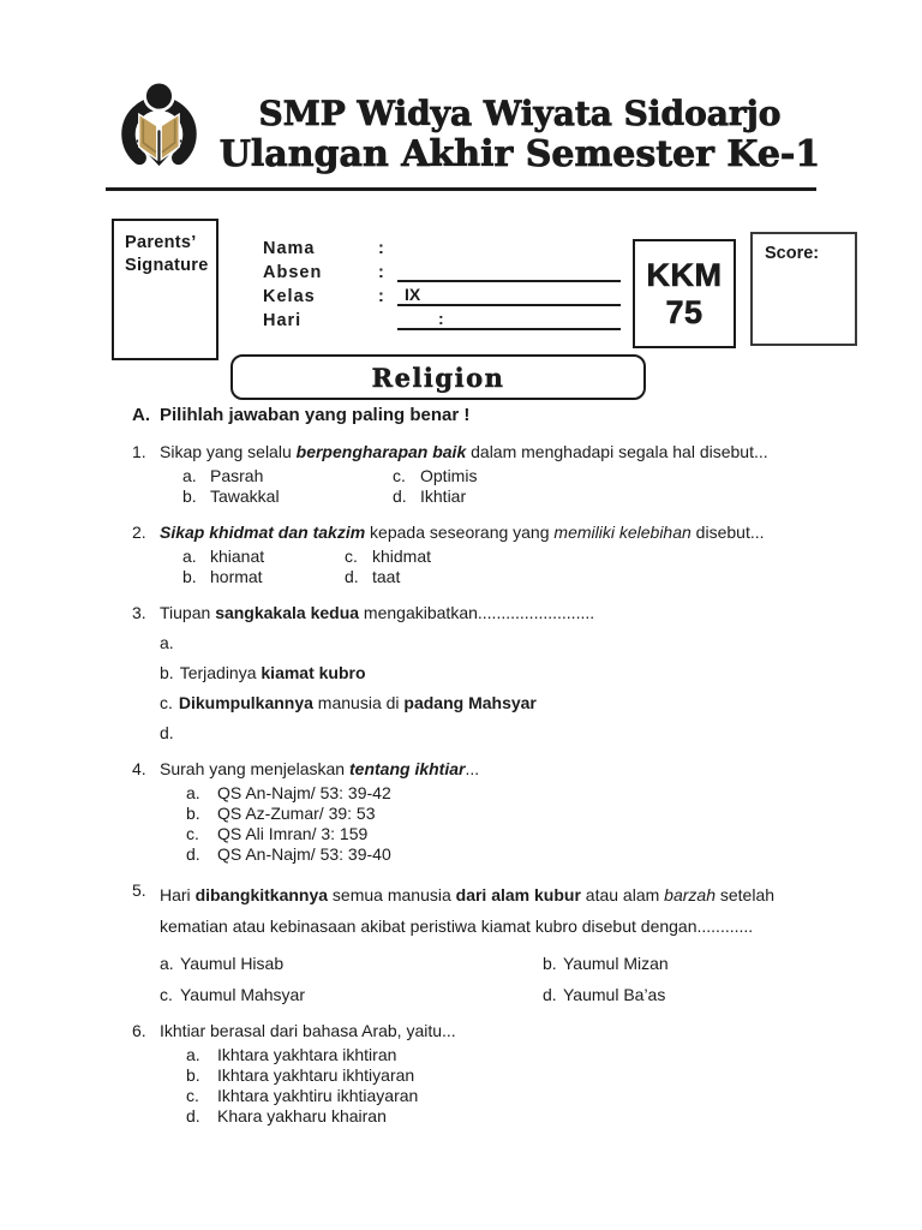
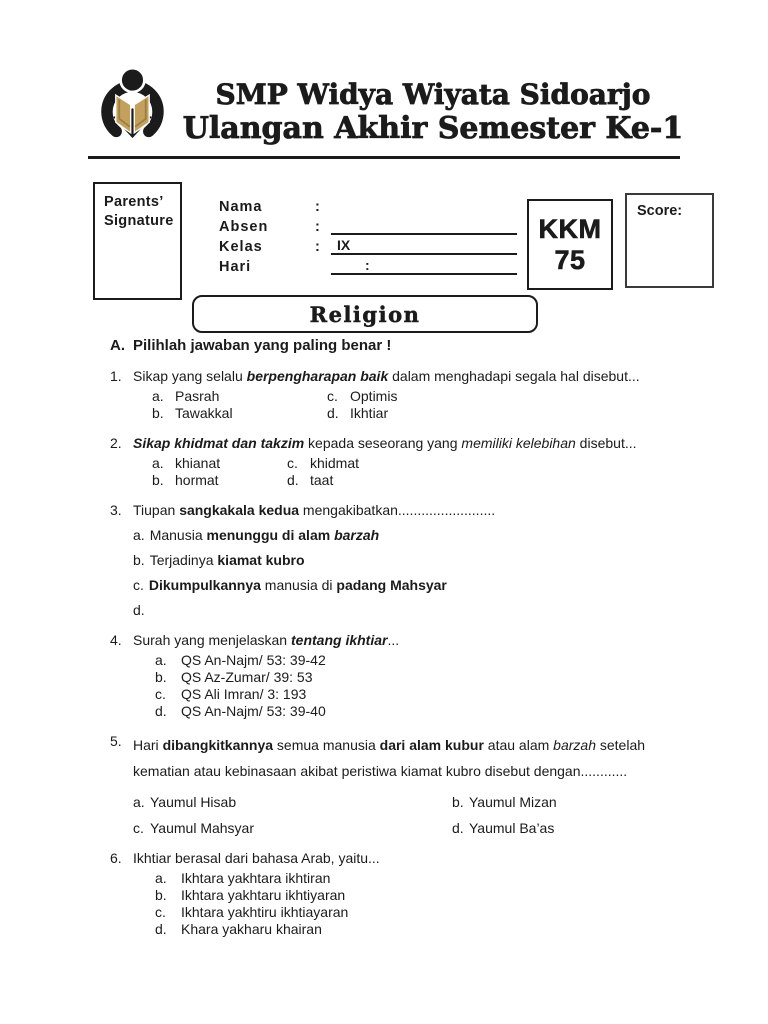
  SMP Widya Wiyata Sidoarjo
  Ulangan Akhir Semester Ke-1
  Parents’
  Signature
  Nama
  :
  Absen
  :
  Kelas
  :
  IX
  Hari
  :
  KKM
  75
  Score:
  Religion
  A.
  Pilihlah jawaban yang paling benar !
  1.
  Sikap yang selalu berpengharapan baik dalam menghadapi segala hal disebut...
  a.
  Pasrah
  b.
  Tawakkal
  c.
  Optimis
  d.
  Ikhtiar
  2.
  Sikap khidmat dan takzim kepada seseorang yang memiliki kelebihan disebut...
  a.
  khianat
  b.
  hormat
  c.
  khidmat
  d.
  taat
  3.
  Tiupan sangkakala kedua mengakibatkan.........................
  a.
+ Manusia menunggu di alam barzah
  b.
  Terjadinya kiamat kubro
  c.
  Dikumpulkannya manusia di padang Mahsyar
  d.
  4.
  Surah yang menjelaskan tentang ikhtiar...
  a.
  QS An-Najm/ 53: 39-42
  b.
  QS Az-Zumar/ 39: 53
  c.
- QS Ali Imran/ 3: 159
+ QS Ali Imran/ 3: 193
  d.
  QS An-Najm/ 53: 39-40
  5.
  Hari dibangkitkannya semua manusia dari alam kubur atau alam barzah setelah
  kematian atau kebinasaan akibat peristiwa kiamat kubro disebut dengan............
  a.
  Yaumul Hisab
  b.
  Yaumul Mizan
  c.
  Yaumul Mahsyar
  d.
  Yaumul Ba’as
  6.
  Ikhtiar berasal dari bahasa Arab, yaitu...
  a.
  Ikhtara yakhtara ikhtiran
  b.
  Ikhtara yakhtaru ikhtiyaran
  c.
  Ikhtara yakhtiru ikhtiayaran
  d.
  Khara yakharu khairan
